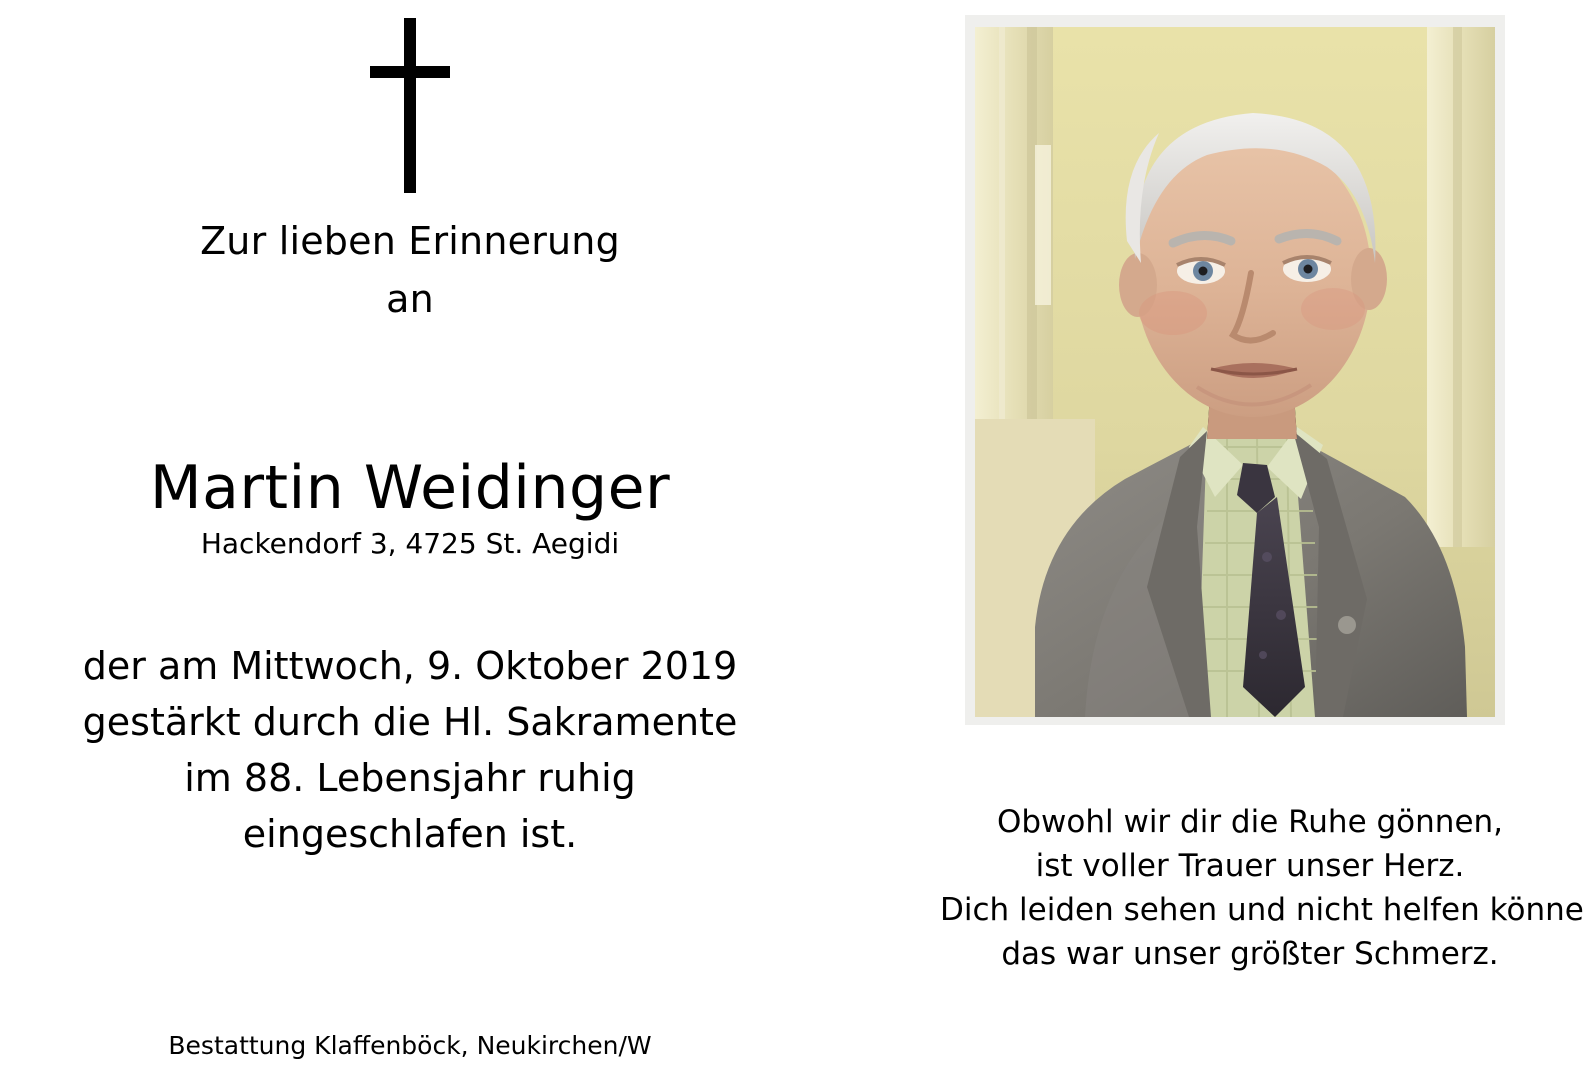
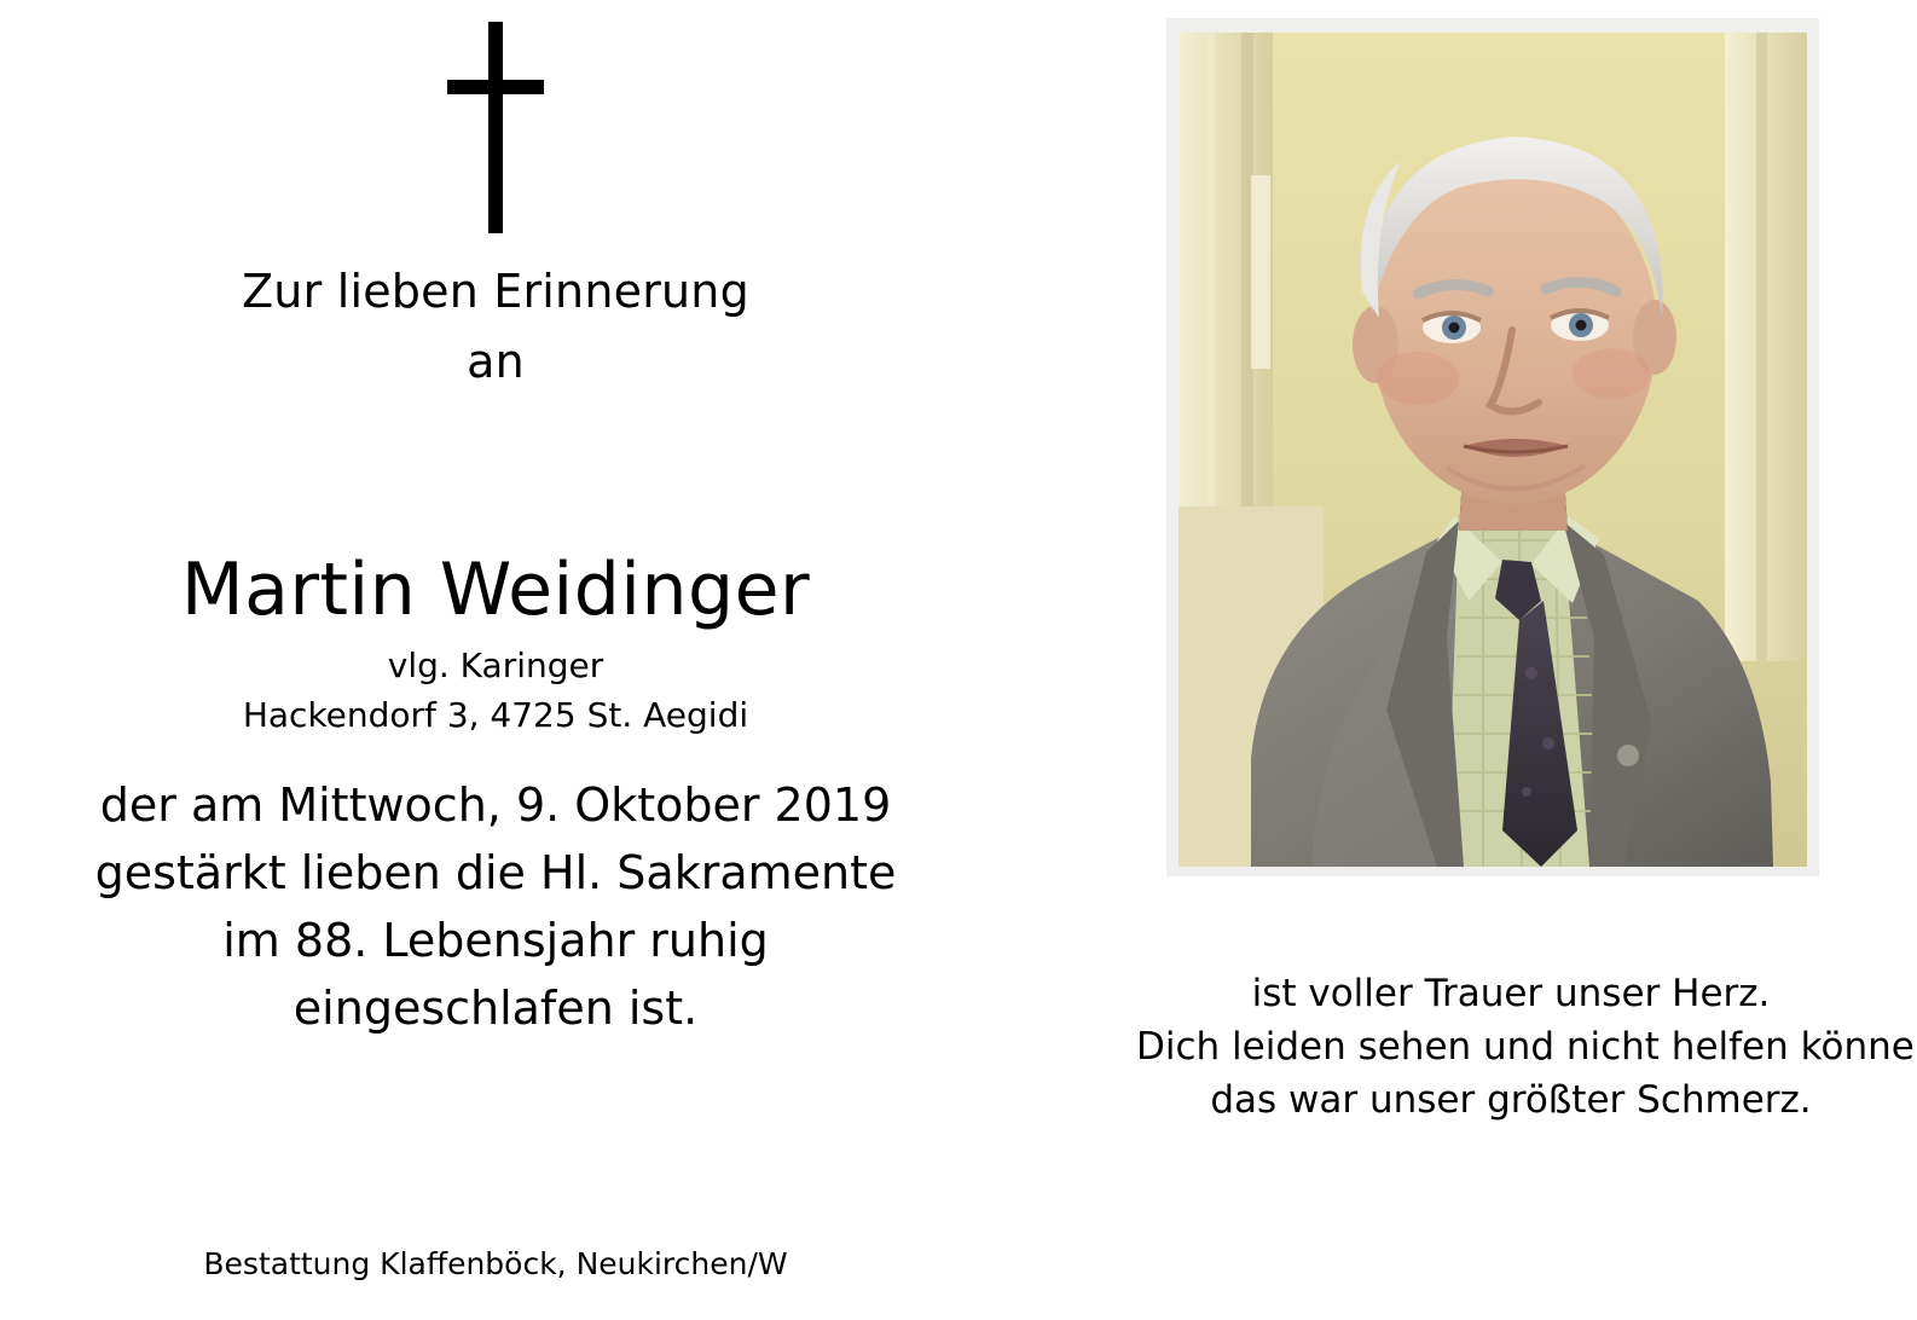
  Zur lieben Erinnerung
  an
  Martin Weidinger
+ vlg. Karinger
  Hackendorf 3, 4725 St. Aegidi
  der am Mittwoch, 9. Oktober 2019
- gestärkt durch die Hl. Sakramente
+ gestärkt lieben die Hl. Sakramente
  im 88. Lebensjahr ruhig
  eingeschlafen ist.
  Bestattung Klaffenböck, Neukirchen/W
- Obwohl wir dir die Ruhe gönnen,
  ist voller Trauer unser Herz.
  Dich leiden sehen und nicht helfen könne
  das war unser größter Schmerz.
